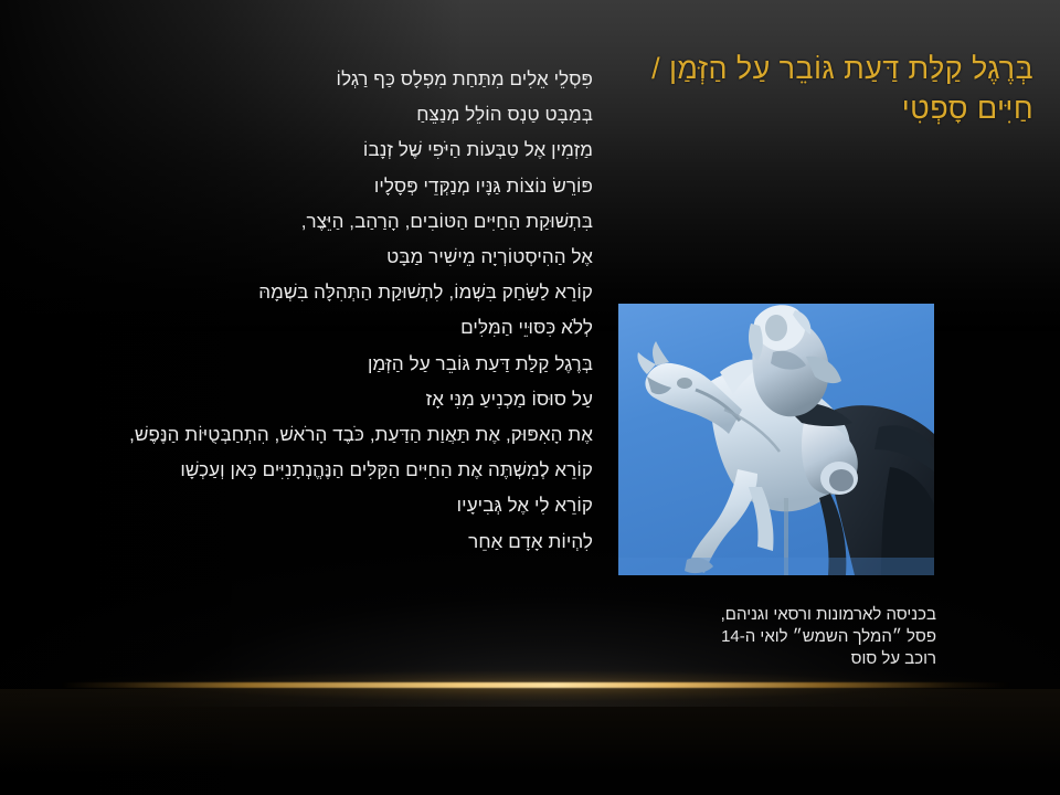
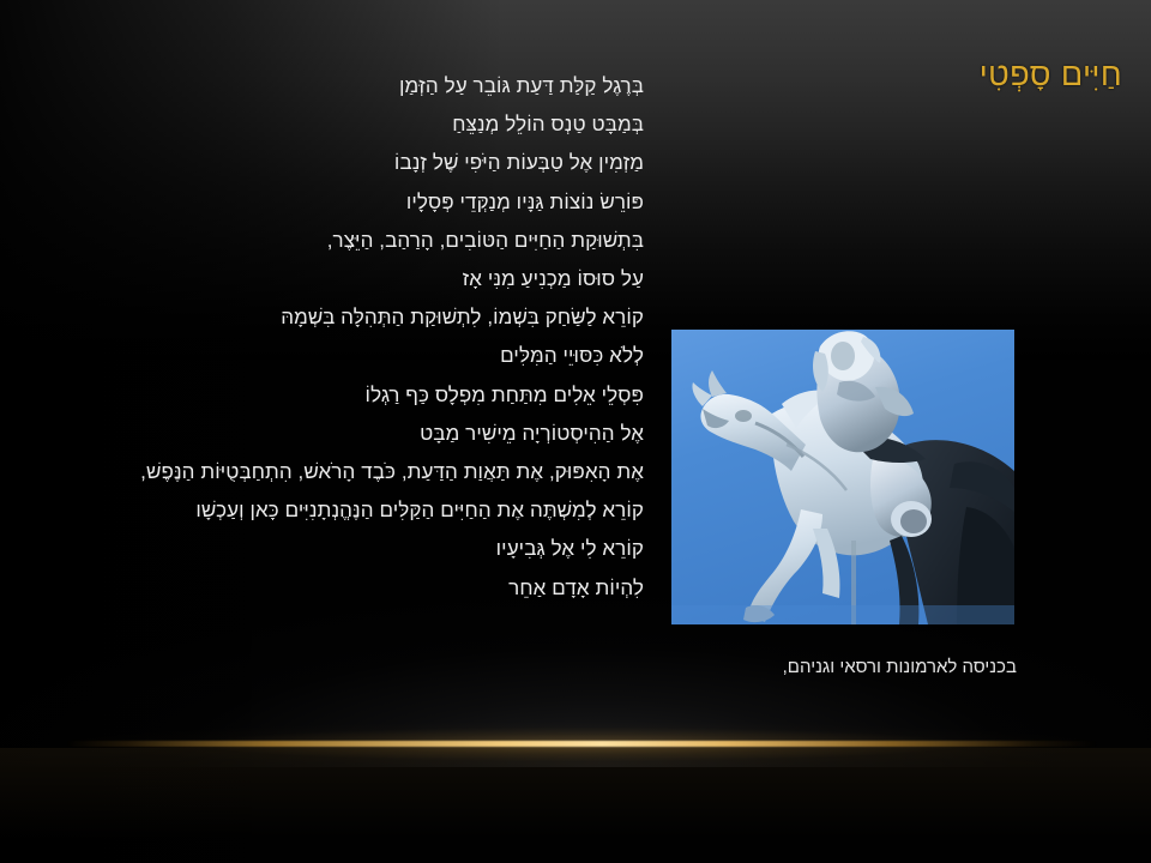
- בְּרֶגֶל קַלַּת דַּעַת גּוֹבֵר עַל הַזְּמַן /
  חַיִּים סָפְטִי
- פִּסְלֵי אֵלִים מִתַּחַת מִפְלָס כַּף רַגְלוֹ
+ בְּרֶגֶל קַלַּת דַּעַת גּוֹבֵר עַל הַזְּמַן
  בְּמַבָּט טַנְס הוֹלֵל מְנַצֵּחַ
  מַזְמִין אֶל טַבְּעוֹת הַיֹּפִי שֶׁל זְנָבוֹ
  פּוֹרֵשׂ נוֹצוֹת גַּנָּיו מְנַקְּדֵי פְּסָלָיו
  בִּתְשׁוּקַת הַחַיִּים הַטּוֹבִים, הָרַהַב, הַיֵּצֶר,
- אֶל הַהִיסְטוֹרְיָה מֵישִׁיר מַבָּט
+ עַל סוּסוֹ מַכְנִיעַ מִנִּי אָז
  קוֹרֵא לַשַּׂחַק בִּשְׁמוֹ, לִתְשׁוּקַת הַתְּהִלָּה בִּשְׁמָהּ
  לְלֹא כִּסּוּיֵי הַמִּלִּים
- בְּרֶגֶל קַלַּת דַּעַת גּוֹבֵר עַל הַזְּמַן
+ פִּסְלֵי אֵלִים מִתַּחַת מִפְלָס כַּף רַגְלוֹ
- עַל סוּסוֹ מַכְנִיעַ מִנִּי אָז
+ אֶל הַהִיסְטוֹרְיָה מֵישִׁיר מַבָּט
  אֶת הָאִפּוּק, אֶת תַּאֲוַת הַדַּעַת, כֹּבֶד הָרֹאשׁ, הִתְחַבְּטֻיּוֹת הַנֶּפֶשׁ,
  קוֹרֵא לְמִשְׁתֶּה אֶת הַחַיִּים הַקַּלִּים הַנֶּהֱנְתָנִיִּים כָּאן וְעַכְשָׁו
  קוֹרֵא לִי אֶל גְּבִיעָיו
  לִהְיוֹת אָדָם אַחֵר
  בכניסה לארמונות ורסאי וגניהם,
- פסל ״המלך השמש״ לואי ה-14
- רוכב על סוס
